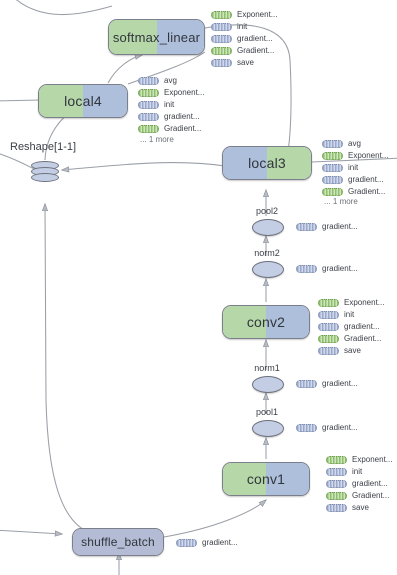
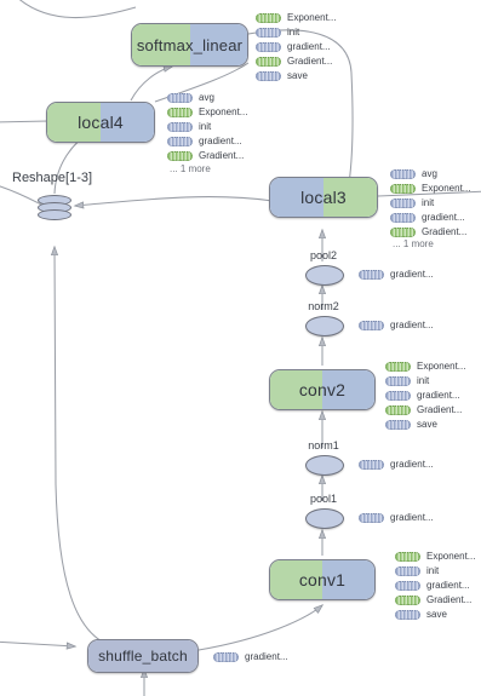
  softmax_linear
  Exponent...
  init
  gradient...
  Gradient...
  save
  local4
  avg
  Exponent...
  init
  gradient...
  Gradient...
  ... 1 more
- Reshape[1-1]
+ Reshape[1-3]
  local3
  avg
  Exponent...
  init
  gradient...
  Gradient...
  ... 1 more
  pool2
  gradient...
  norm2
  gradient...
  conv2
  Exponent...
  init
  gradient...
  Gradient...
  save
  norm1
  gradient...
  pool1
  gradient...
  conv1
  Exponent...
  init
  gradient...
  Gradient...
  save
  shuffle_batch
  gradient...
